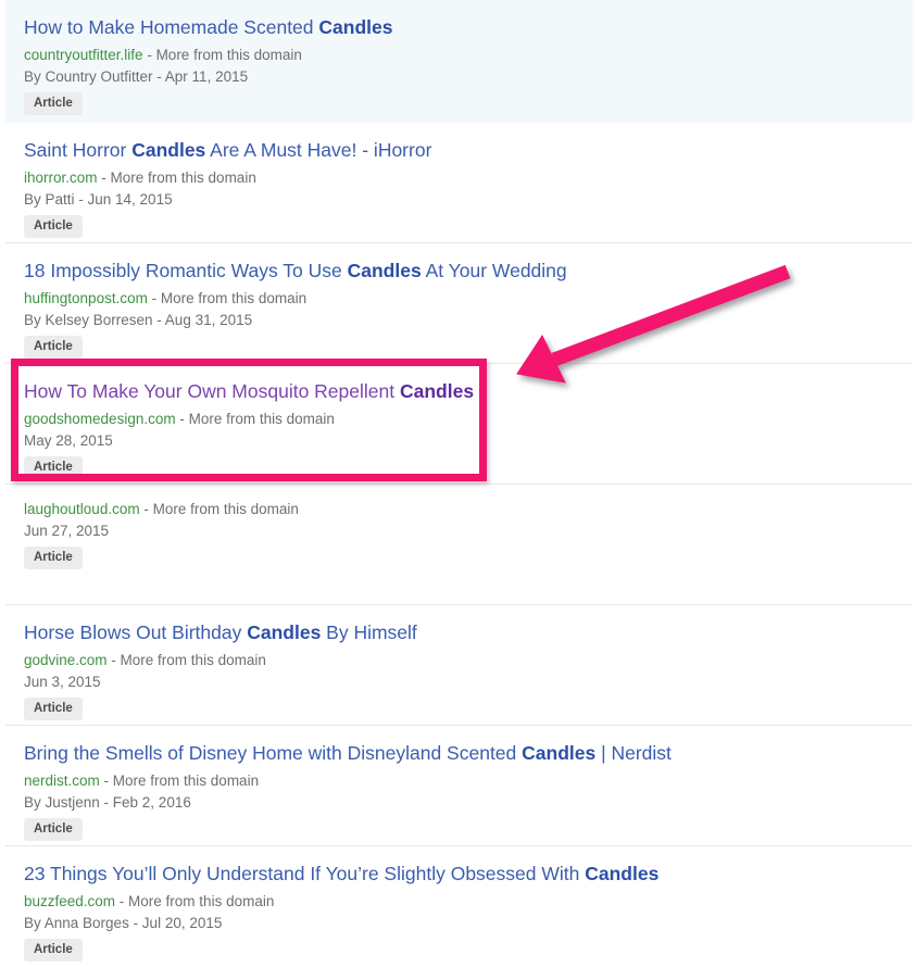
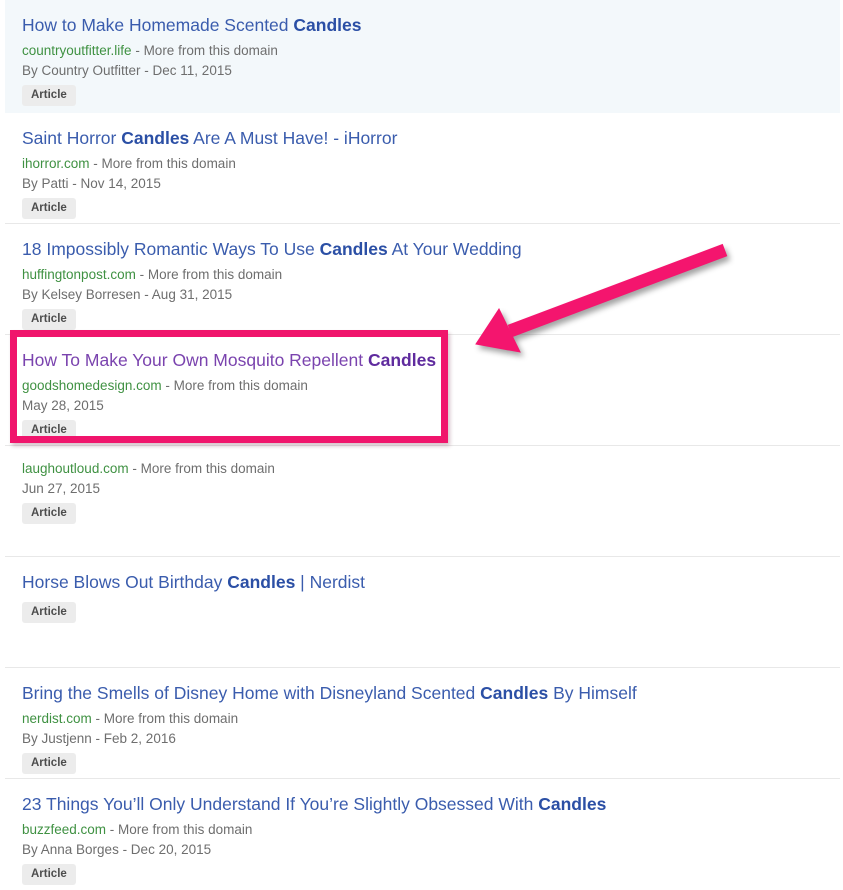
  How to Make Homemade Scented Candles
  countryoutfitter.life - More from this domain
- By Country Outfitter - Apr 11, 2015
+ By Country Outfitter - Dec 11, 2015
  Article
  Saint Horror Candles Are A Must Have! - iHorror
  ihorror.com - More from this domain
- By Patti - Jun 14, 2015
+ By Patti - Nov 14, 2015
  Article
  18 Impossibly Romantic Ways To Use Candles At Your Wedding
  huffingtonpost.com - More from this domain
  By Kelsey Borresen - Aug 31, 2015
  Article
  How To Make Your Own Mosquito Repellent Candles
  goodshomedesign.com - More from this domain
  May 28, 2015
  Article
  laughoutloud.com - More from this domain
  Jun 27, 2015
  Article
- Horse Blows Out Birthday Candles By Himself
+ Horse Blows Out Birthday Candles | Nerdist
- godvine.com - More from this domain
- Jun 3, 2015
  Article
- Bring the Smells of Disney Home with Disneyland Scented Candles | Nerdist
+ Bring the Smells of Disney Home with Disneyland Scented Candles By Himself
  nerdist.com - More from this domain
  By Justjenn - Feb 2, 2016
  Article
  23 Things You’ll Only Understand If You’re Slightly Obsessed With Candles
  buzzfeed.com - More from this domain
- By Anna Borges - Jul 20, 2015
+ By Anna Borges - Dec 20, 2015
  Article
